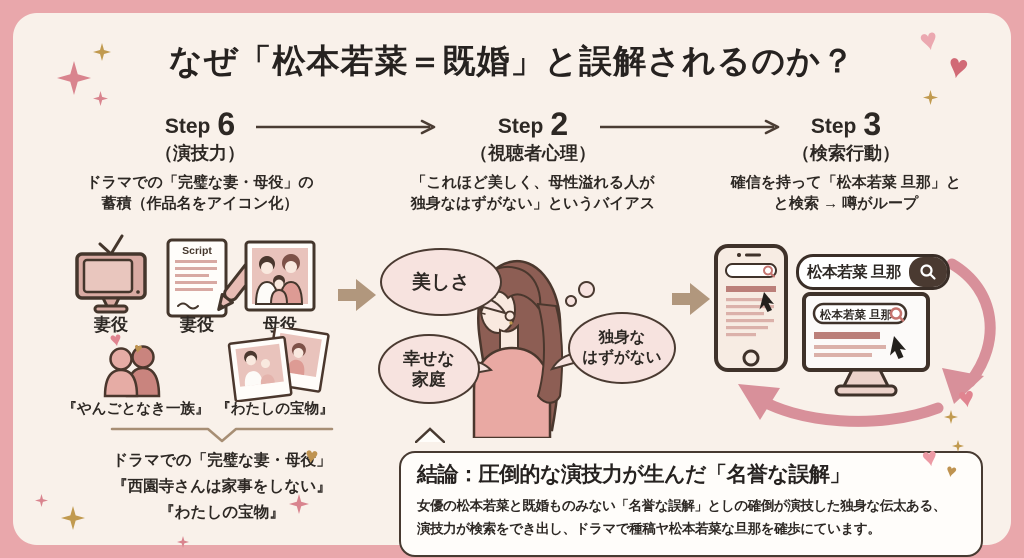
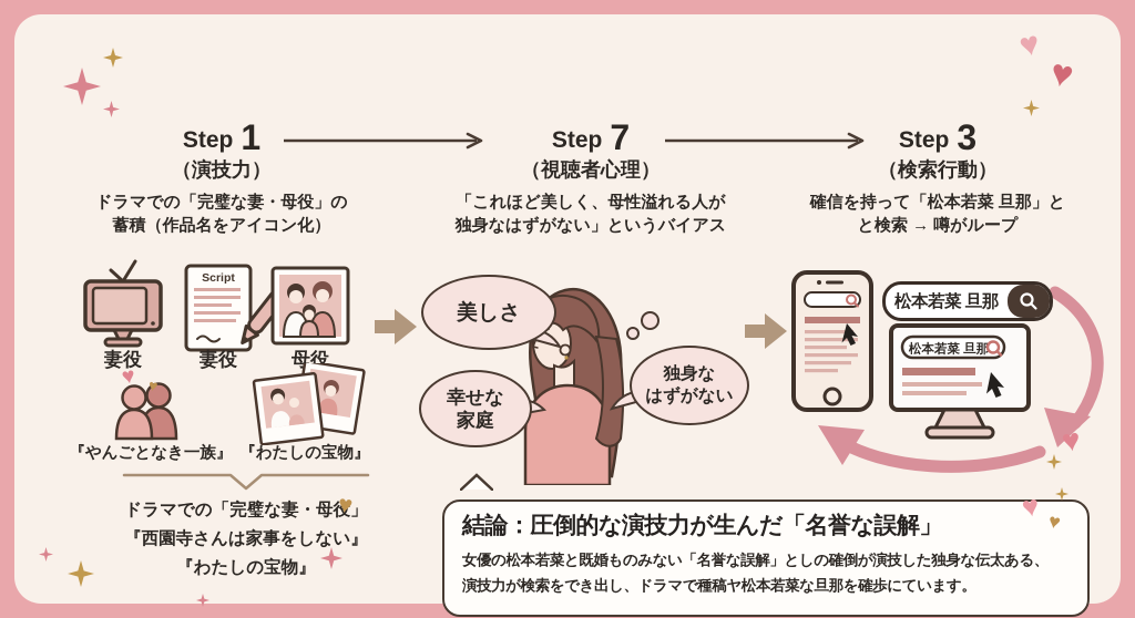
- なぜ「松本若菜＝既婚」と誤解されるのか？
- Step 6
+ Step 1
- Step 2
+ Step 7
  Step 3
  （演技力）
  （視聴者心理）
  （検索行動）
  ドラマでの「完璧な妻・母役」の
  蓄積（作品名をアイコン化）
  「これほど美しく、母性溢れる人が
  独身なはずがない」というバイアス
  確信を持って「松本若菜 旦那」と
  と検索 → 噂がループ
  Script
  妻役
  妻役
  母役
  『やんごとなき一族』
  『わたしの宝物』
  ドラマでの「完璧な妻・母役」
  『西園寺さんは家事をしない』
  『わたしの宝物』
  美しさ
  幸せな
  家庭
  独身な
  はずがない
  松本若菜 旦那
  松本若菜 旦那
  結論：圧倒的な演技力が生んだ「名誉な誤解」
  女優の松本若菜と既婚ものみない「名誉な誤解」としの確倒が演技した独身な伝太ある、
  演技力が検索をでき出し、ドラマで種稿ヤ松本若菜な旦那を確歩にています。
